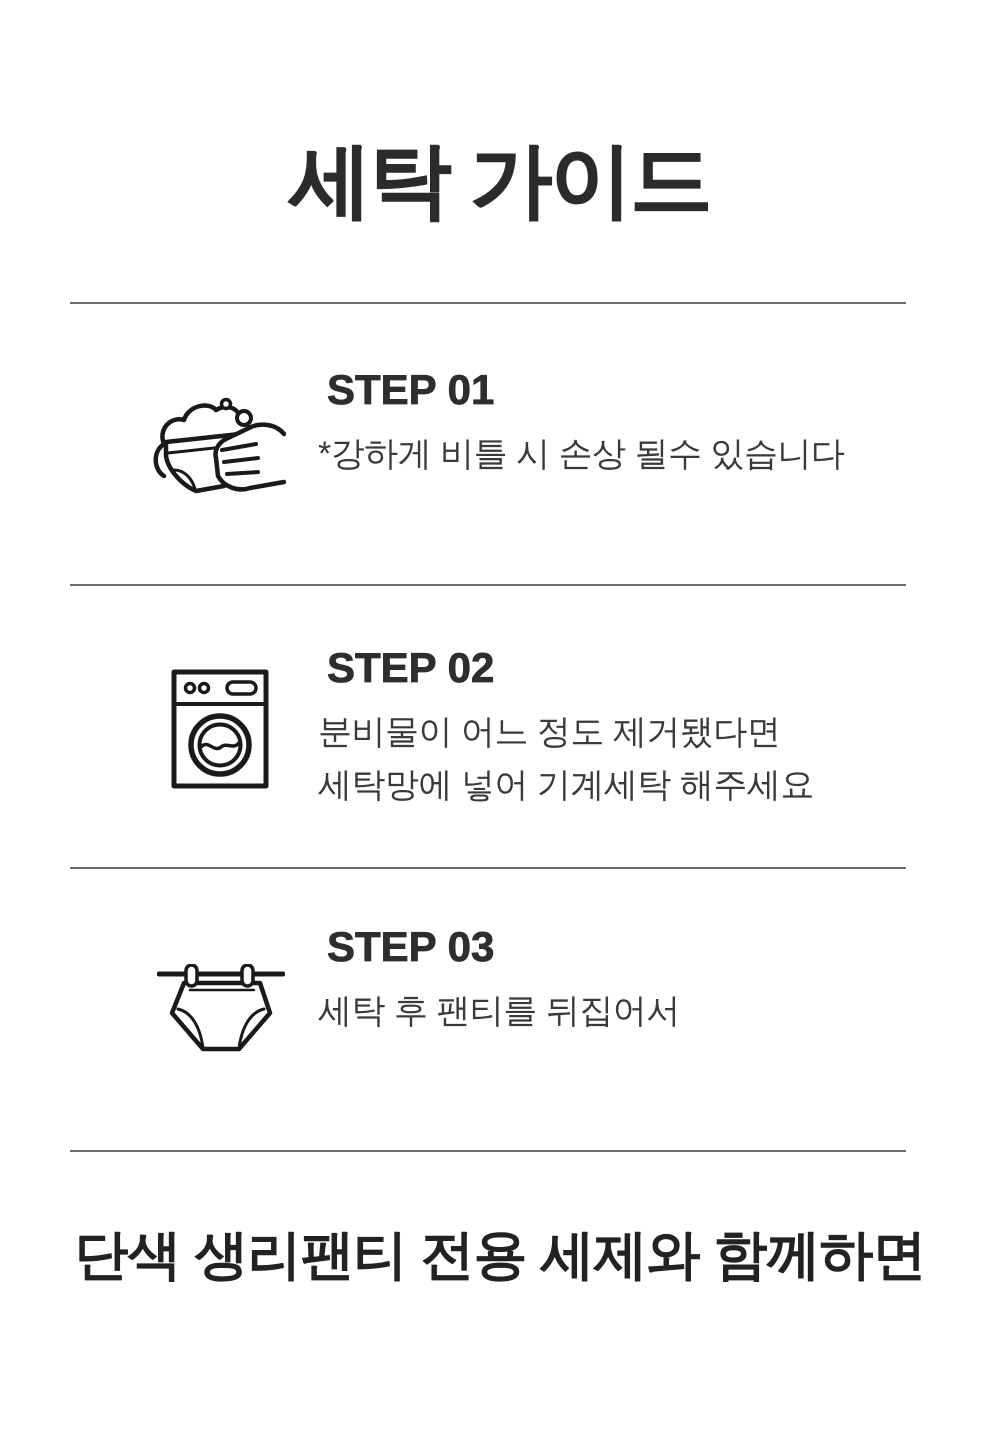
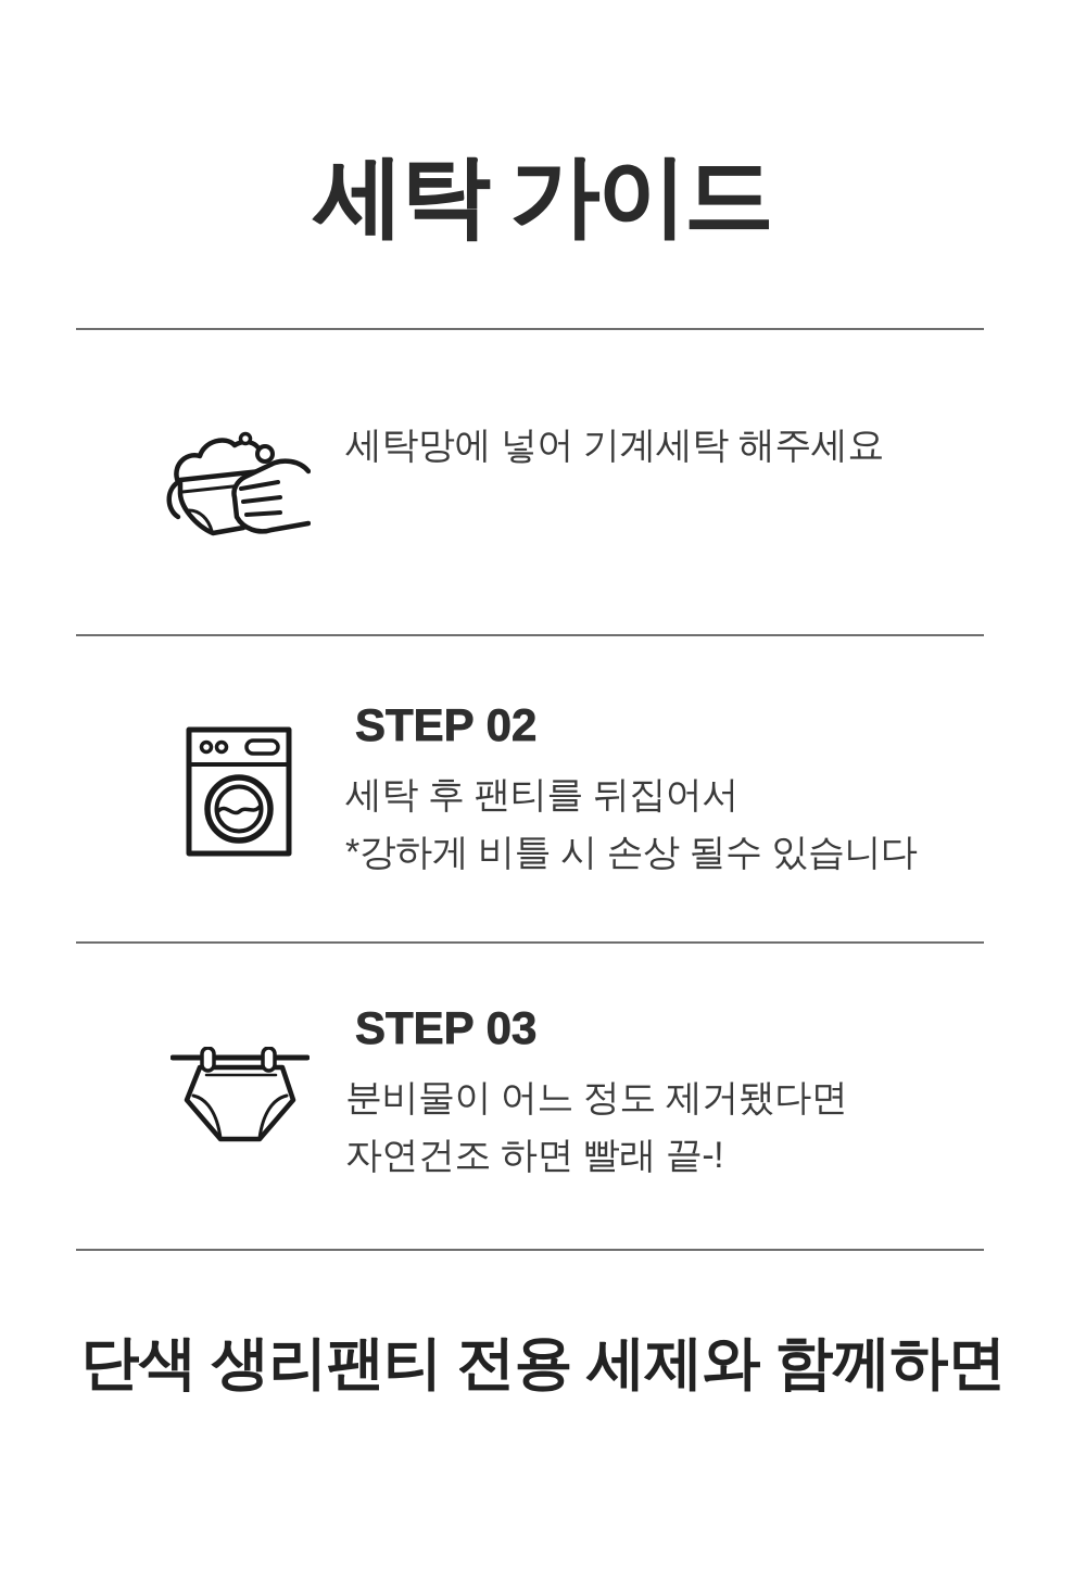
  세탁 가이드
- STEP 01
- *강하게 비틀 시 손상 될수 있습니다
+ 세탁망에 넣어 기계세탁 해주세요
  STEP 02
- 분비물이 어느 정도 제거됐다면
+ 세탁 후 팬티를 뒤집어서
- 세탁망에 넣어 기계세탁 해주세요
+ *강하게 비틀 시 손상 될수 있습니다
  STEP 03
- 세탁 후 팬티를 뒤집어서
+ 분비물이 어느 정도 제거됐다면
+ 자연건조 하면 빨래 끝-!
  단색 생리팬티 전용 세제와 함께하면
